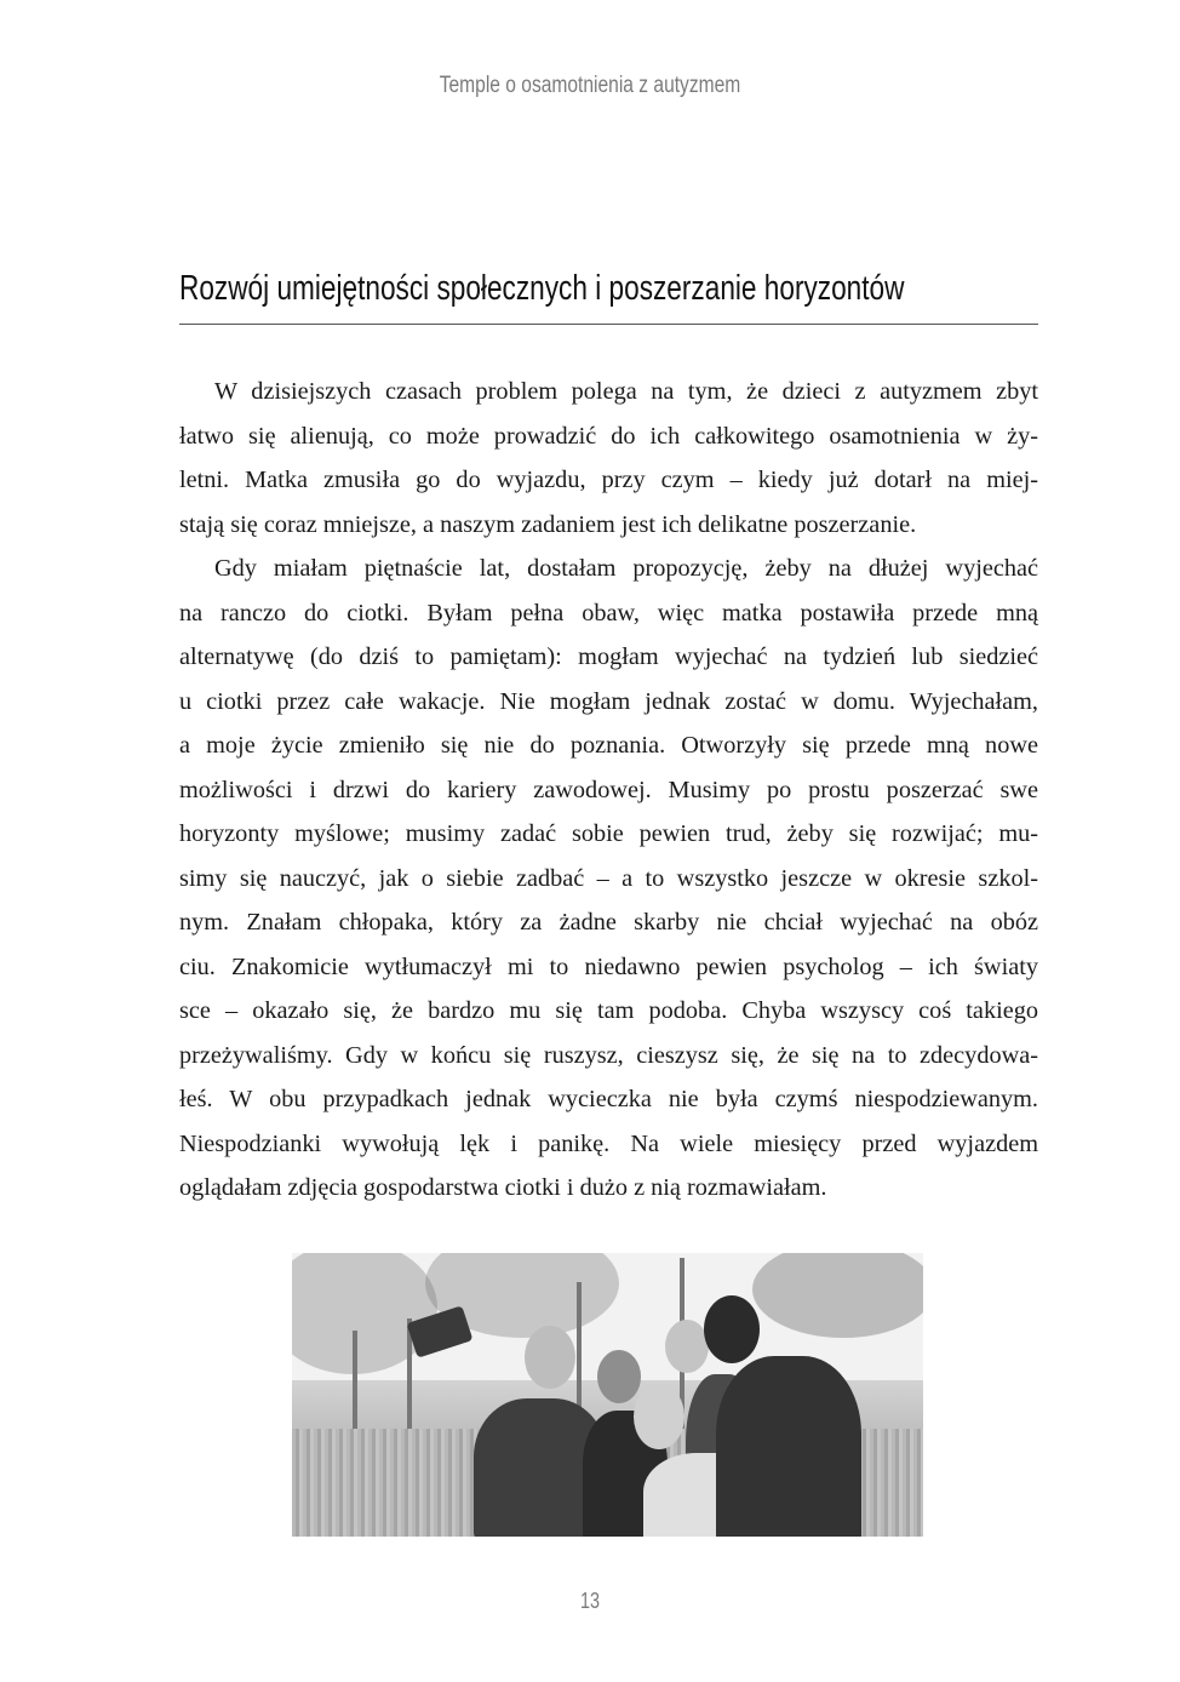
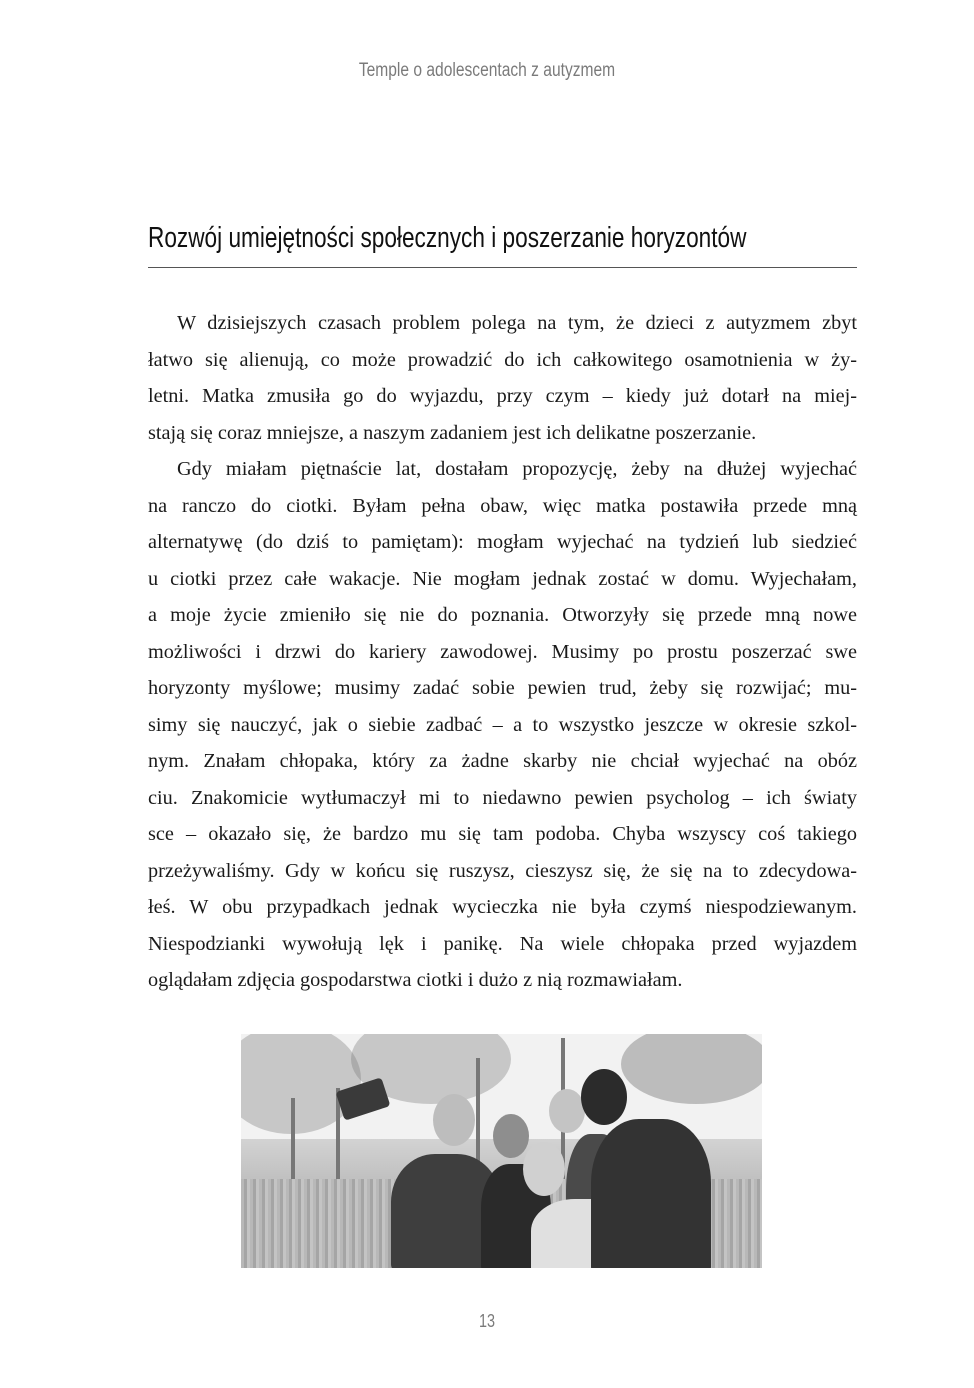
- Temple o osamotnienia z autyzmem
+ Temple o adolescentach z autyzmem
  Rozwój umiejętności społecznych i poszerzanie horyzontów
  W dzisiejszych czasach problem polega na tym, że dzieci z autyzmem zbyt
  łatwo się alienują, co może prowadzić do ich całkowitego osamotnienia w ży-
  letni. Matka zmusiła go do wyjazdu, przy czym – kiedy już dotarł na miej-
  stają się coraz mniejsze, a naszym zadaniem jest ich delikatne poszerzanie.
  Gdy miałam piętnaście lat, dostałam propozycję, żeby na dłużej wyjechać
  na ranczo do ciotki. Byłam pełna obaw, więc matka postawiła przede mną
  alternatywę (do dziś to pamiętam): mogłam wyjechać na tydzień lub siedzieć
  u ciotki przez całe wakacje. Nie mogłam jednak zostać w domu. Wyjechałam,
  a moje życie zmieniło się nie do poznania. Otworzyły się przede mną nowe
  możliwości i drzwi do kariery zawodowej. Musimy po prostu poszerzać swe
  horyzonty myślowe; musimy zadać sobie pewien trud, żeby się rozwijać; mu-
  simy się nauczyć, jak o siebie zadbać – a to wszystko jeszcze w okresie szkol-
  nym. Znałam chłopaka, który za żadne skarby nie chciał wyjechać na obóz
  ciu. Znakomicie wytłumaczył mi to niedawno pewien psycholog – ich światy
  sce – okazało się, że bardzo mu się tam podoba. Chyba wszyscy coś takiego
  przeżywaliśmy. Gdy w końcu się ruszysz, cieszysz się, że się na to zdecydowa-
  łeś. W obu przypadkach jednak wycieczka nie była czymś niespodziewanym.
- Niespodzianki wywołują lęk i panikę. Na wiele miesięcy przed wyjazdem
+ Niespodzianki wywołują lęk i panikę. Na wiele chłopaka przed wyjazdem
  oglądałam zdjęcia gospodarstwa ciotki i dużo z nią rozmawiałam.
  13
